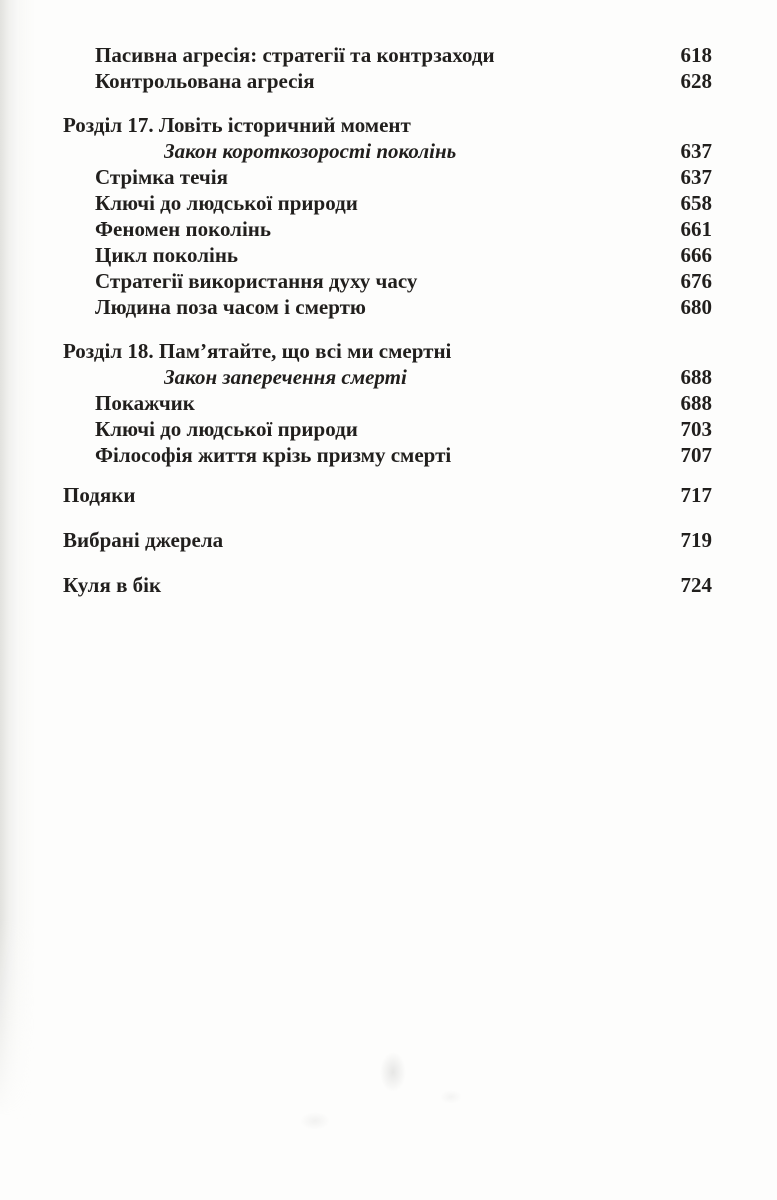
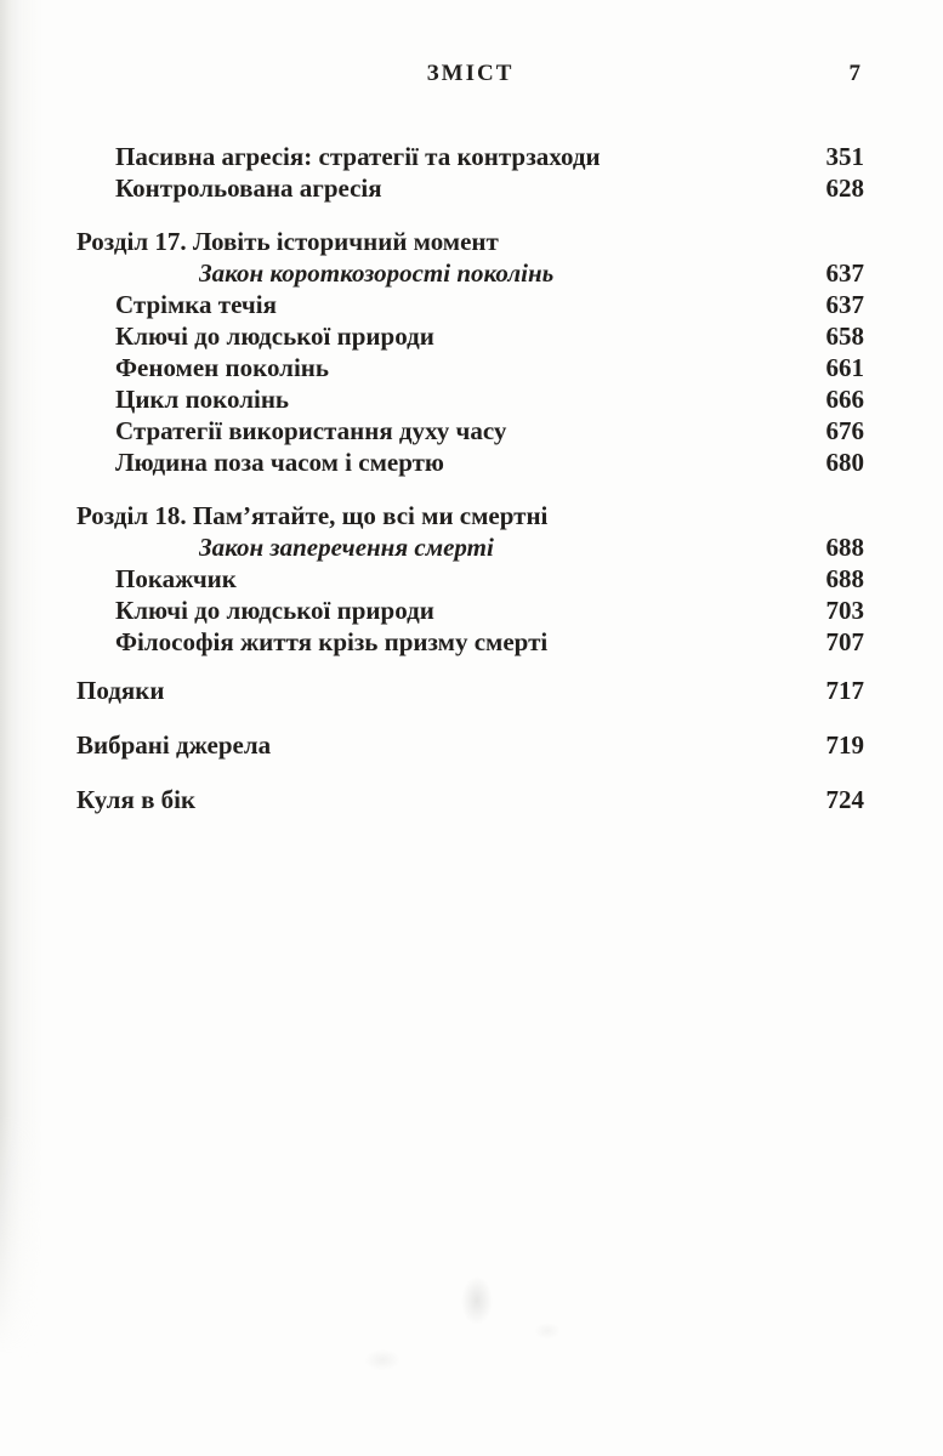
+ ЗМІСТ
+ 7
  Пасивна агресія: стратегії та контрзаходи
- 618
+ 351
  Контрольована агресія
  628
  Розділ 17. Ловіть історичний момент
  Закон короткозорості поколінь
  637
  Стрімка течія
  637
  Ключі до людської природи
  658
  Феномен поколінь
  661
  Цикл поколінь
  666
  Стратегії використання духу часу
  676
  Людина поза часом і смертю
  680
  Розділ 18. Пам’ятайте, що всі ми смертні
  Закон заперечення смерті
  688
  Покажчик
  688
  Ключі до людської природи
  703
  Філософія життя крізь призму смерті
  707
  Подяки
  717
  Вибрані джерела
  719
  Куля в бік
  724
